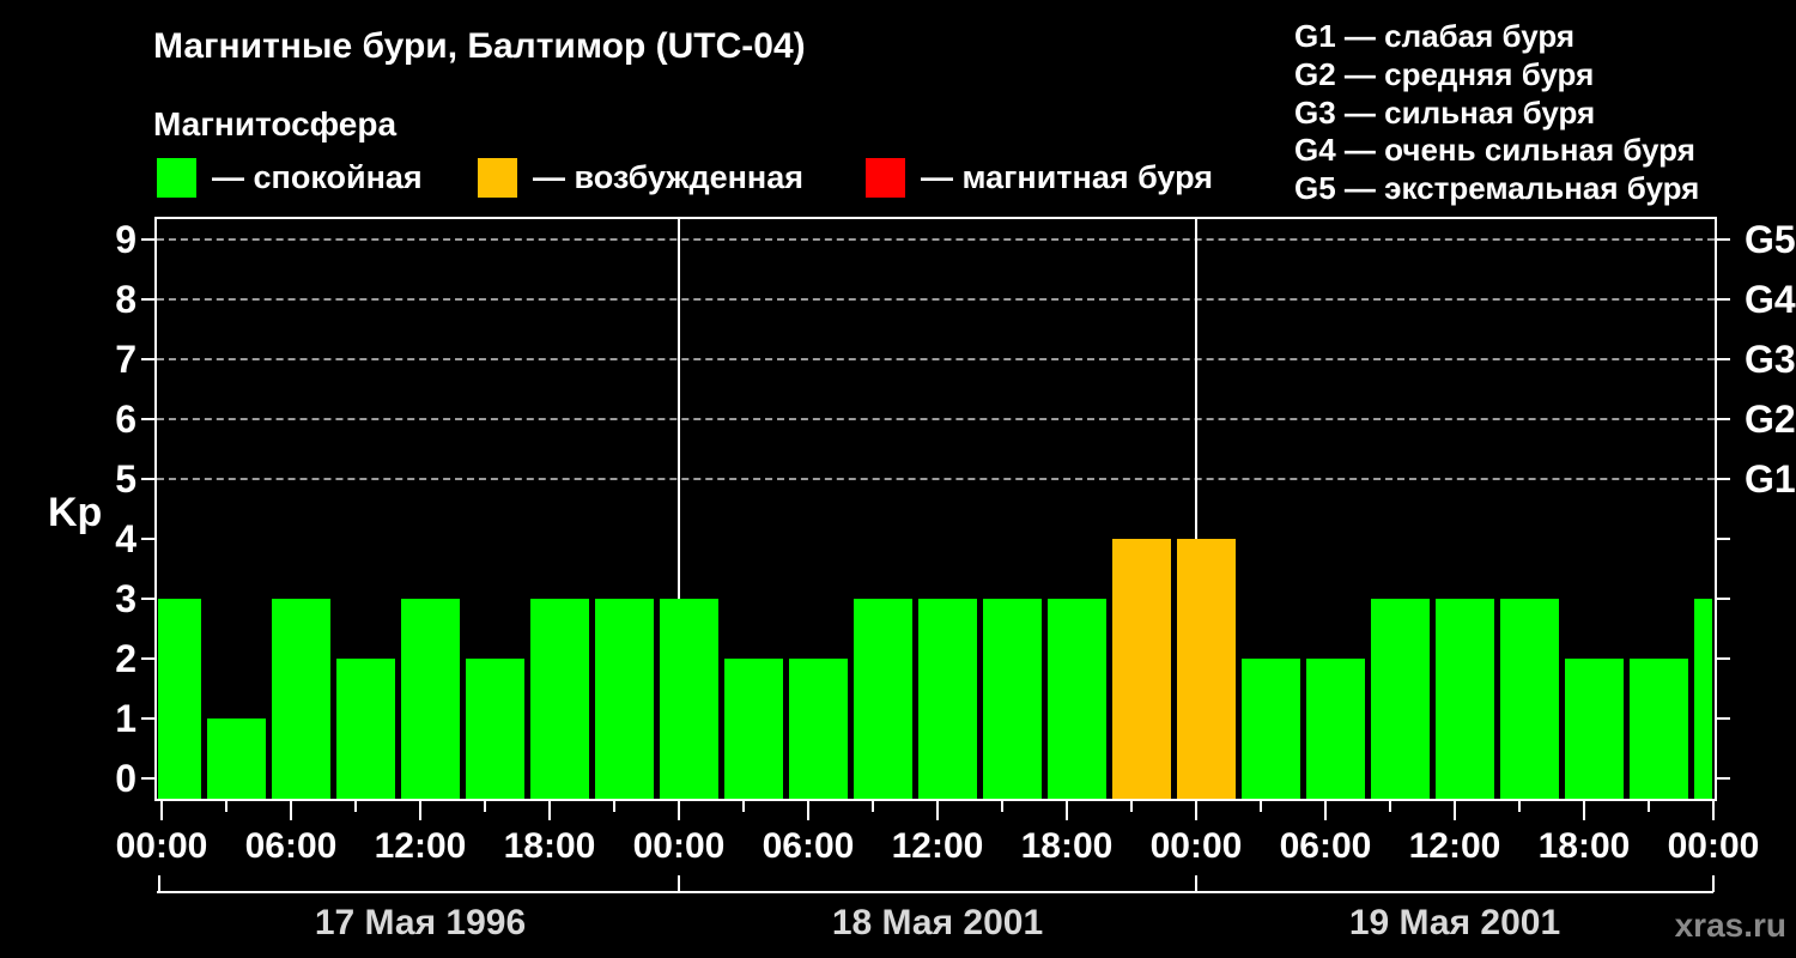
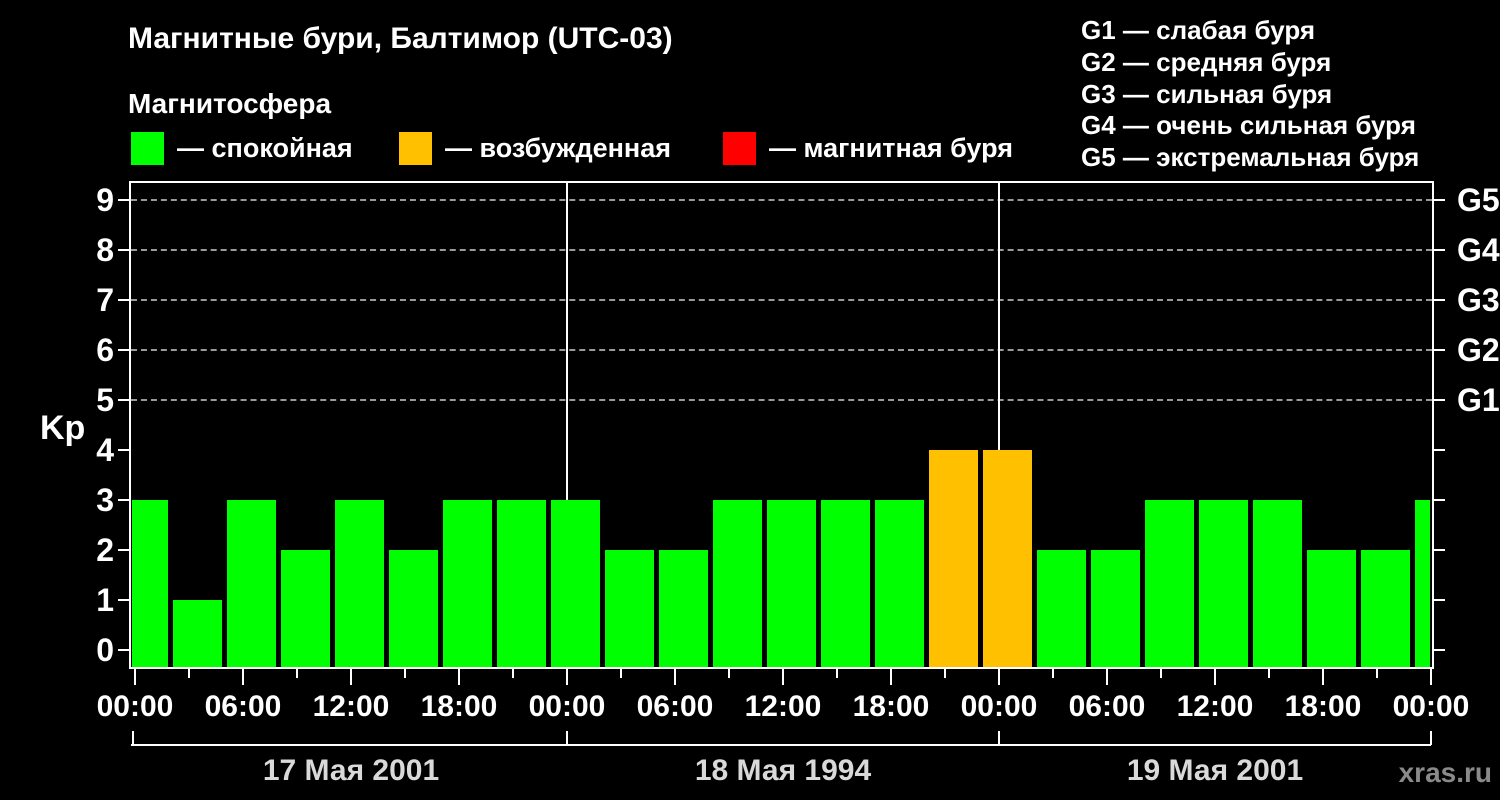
- Магнитные бури, Балтимор (UTC-04)
+ Магнитные бури, Балтимор (UTC-03)
  Магнитосфера
  — спокойная
  — возбужденная
  — магнитная буря
  G1 — слабая буря
  G2 — средняя буря
  G3 — сильная буря
  G4 — очень сильная буря
  G5 — экстремальная буря
  0
  1
  2
  3
  4
  5
  6
  7
  8
  9
  G1
  G2
  G3
  G4
  G5
  00:00
  06:00
  12:00
  18:00
  00:00
  06:00
  12:00
  18:00
  00:00
  06:00
  12:00
  18:00
  00:00
- 17 Мая 1996
+ 17 Мая 2001
- 18 Мая 2001
+ 18 Мая 1994
  19 Мая 2001
  Kp
  xras.ru
